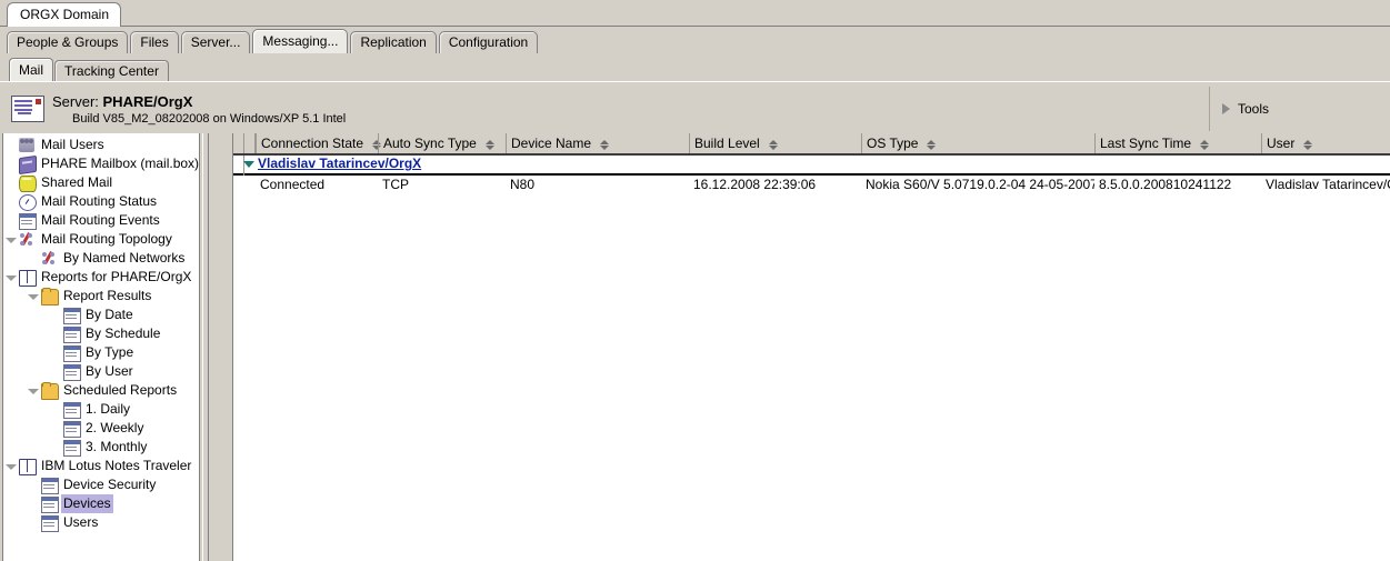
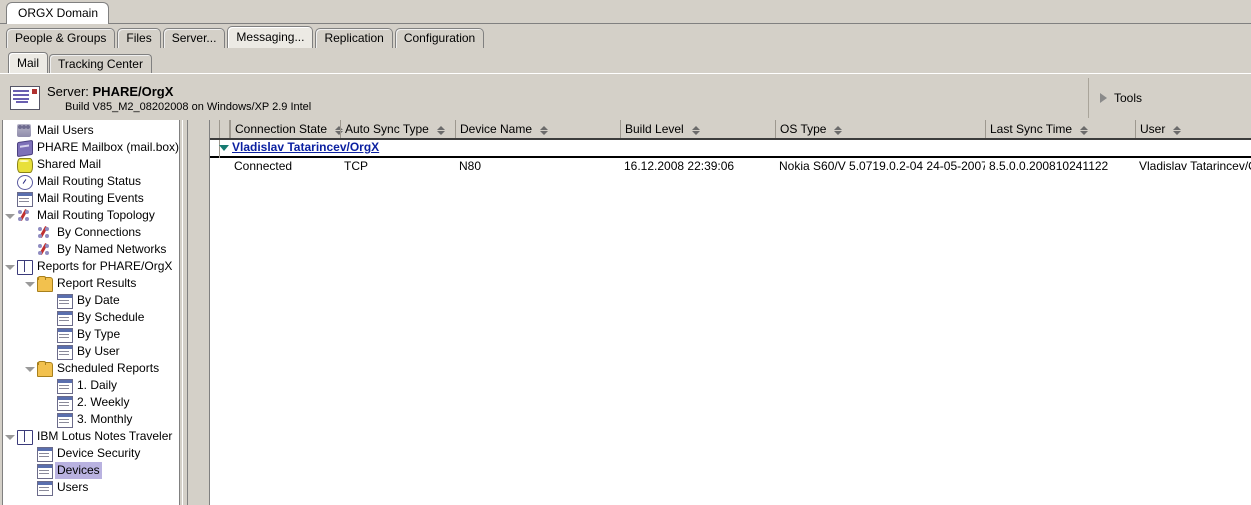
  ORGX Domain
  People & Groups
  Files
  Server...
  Messaging...
  Replication
  Configuration
  Mail
  Tracking Center
  Server: PHARE/OrgX
- Build V85_M2_08202008 on Windows/XP 5.1 Intel
+ Build V85_M2_08202008 on Windows/XP 2.9 Intel
  Tools
  Mail Users
  PHARE Mailbox (mail.box)
  Shared Mail
  Mail Routing Status
  Mail Routing Events
  Mail Routing Topology
+ By Connections
  By Named Networks
  Reports for PHARE/OrgX
  Report Results
  By Date
  By Schedule
  By Type
  By User
  Scheduled Reports
  1. Daily
  2. Weekly
  3. Monthly
  IBM Lotus Notes Traveler
  Device Security
  Devices
  Users
  Connection State
  Auto Sync Type
  Device Name
  Build Level
  OS Type
  Last Sync Time
  User
  Vladislav Tatarincev/OrgX
  Connected
  TCP
  N80
  16.12.2008 22:39:06
  Nokia S60/V 5.0719.0.2-04 24-05-2007
  8.5.0.0.200810241122
  Vladislav Tatarincev/
